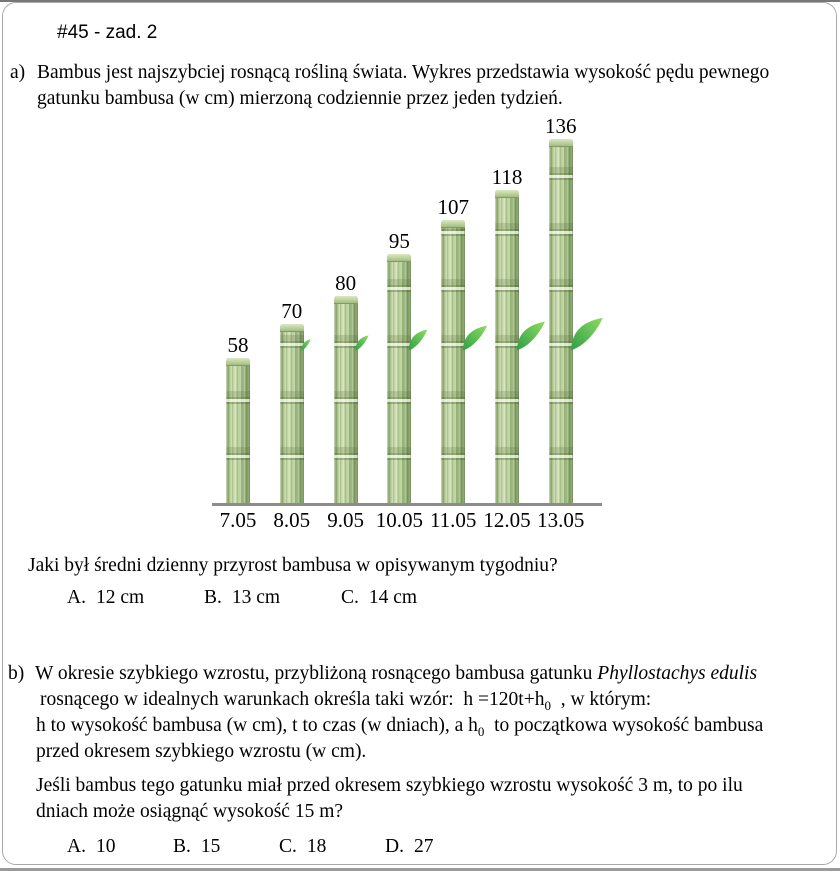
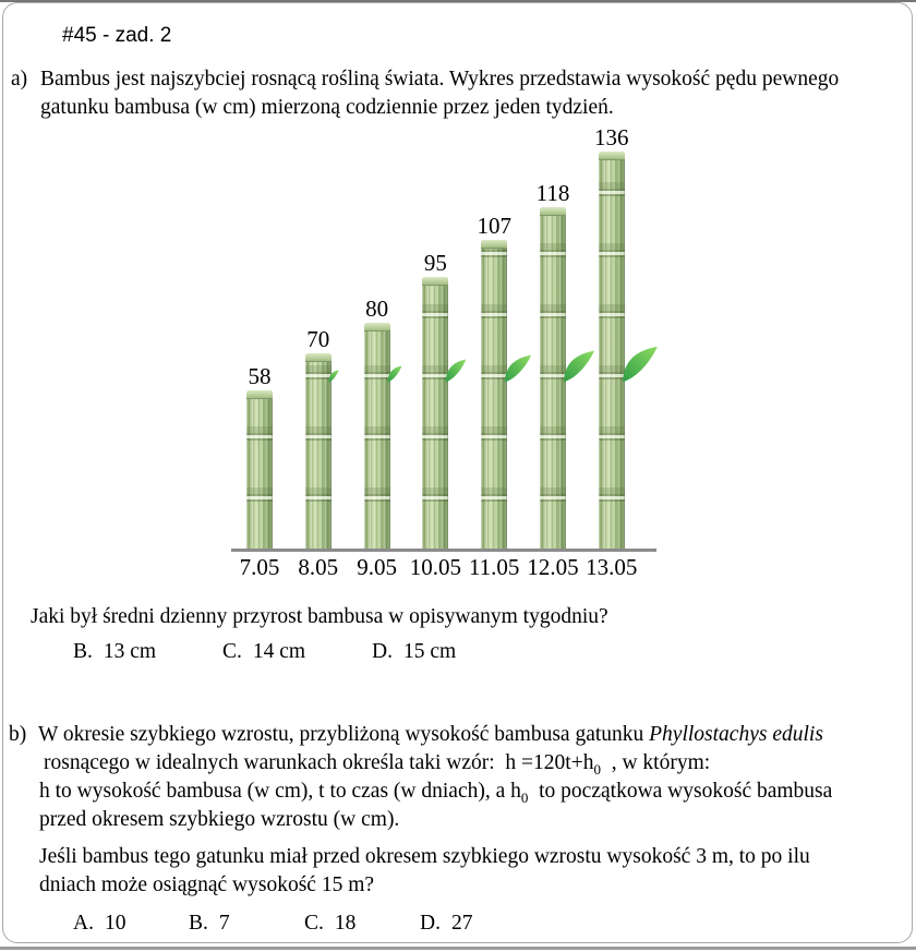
  #45 - zad. 2
  a)
  Bambus jest najszybciej rosnącą rośliną świata. Wykres przedstawia wysokość pędu pewnego
  gatunku bambusa (w cm) mierzoną codziennie przez jeden tydzień.
  58
  7.05
  70
  8.05
  80
  9.05
  95
  10.05
  107
  11.05
  118
  12.05
  136
  13.05
  Jaki był średni dzienny przyrost bambusa w opisywanym tygodniu?
- A. 12 cm
  B. 13 cm
  C. 14 cm
+ D. 15 cm
  b)
- W okresie szybkiego wzrostu, przybliżoną rosnącego bambusa gatunku Phyllostachys edulis
+ W okresie szybkiego wzrostu, przybliżoną wysokość bambusa gatunku Phyllostachys edulis
  rosnącego w idealnych warunkach określa taki wzór: h =120t+h0 , w którym:
  h to wysokość bambusa (w cm), t to czas (w dniach), a h0 to początkowa wysokość bambusa
  przed okresem szybkiego wzrostu (w cm).
  Jeśli bambus tego gatunku miał przed okresem szybkiego wzrostu wysokość 3 m, to po ilu
  dniach może osiągnąć wysokość 15 m?
  A. 10
- B. 15
+ B. 7
  C. 18
  D. 27
